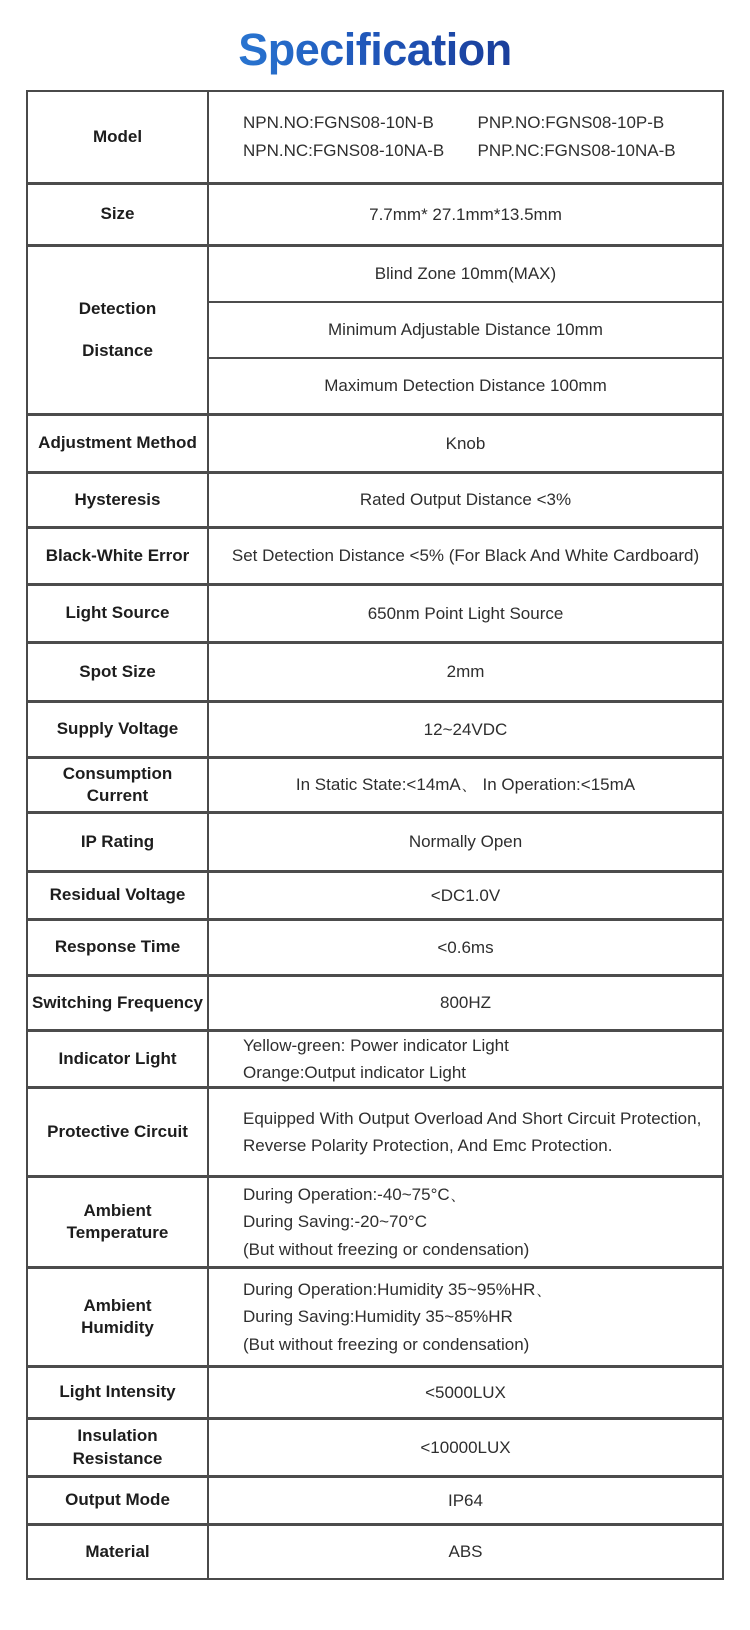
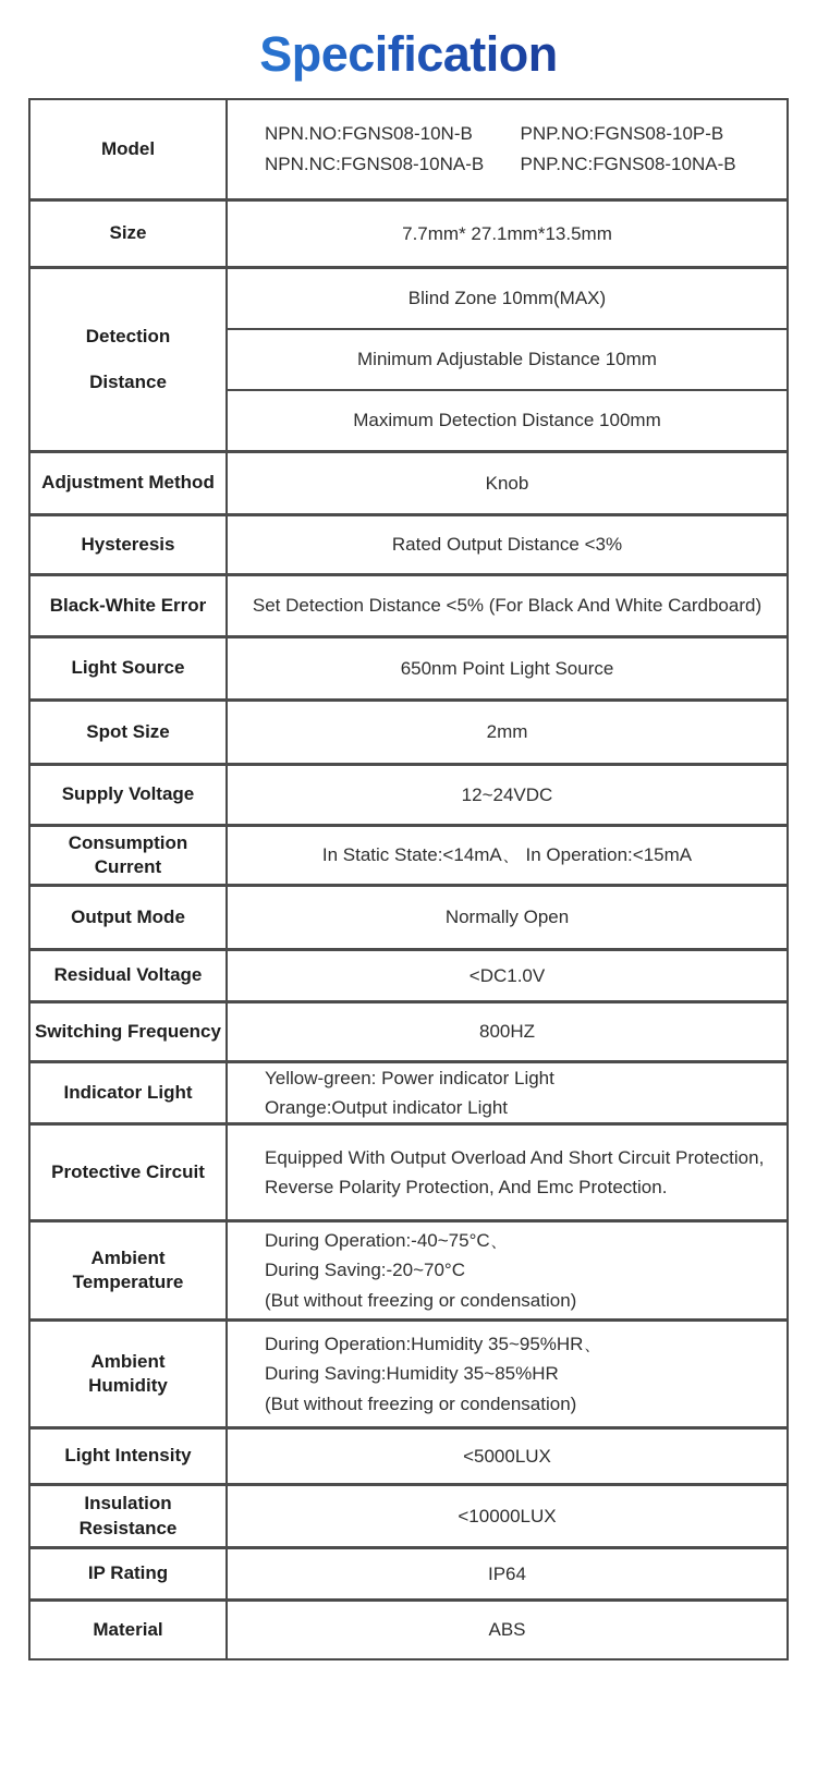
  Specification
  Model
  NPN.NO:FGNS08-10N-B
  PNP.NO:FGNS08-10P-B
  NPN.NC:FGNS08-10NA-B
  PNP.NC:FGNS08-10NA-B
  Size
  7.7mm* 27.1mm*13.5mm
  Detection
  Distance
  Blind Zone 10mm(MAX)
  Minimum Adjustable Distance 10mm
  Maximum Detection Distance 100mm
  Adjustment Method
  Knob
  Hysteresis
  Rated Output Distance <3%
  Black-White Error
  Set Detection Distance <5% (For Black And White Cardboard)
  Light Source
  650nm Point Light Source
  Spot Size
  2mm
  Supply Voltage
  12~24VDC
  Consumption
  Current
  In Static State:<14mA、 In Operation:<15mA
- IP Rating
+ Output Mode
  Normally Open
  Residual Voltage
  <DC1.0V
- Response Time
- <0.6ms
  Switching Frequency
  800HZ
  Indicator Light
  Yellow-green: Power indicator Light
  Orange:Output indicator Light
  Protective Circuit
  Equipped With Output Overload And Short Circuit Protection,
  Reverse Polarity Protection, And Emc Protection.
  Ambient
  Temperature
  During Operation:-40~75°C、
  During Saving:-20~70°C
  (But without freezing or condensation)
  Ambient
  Humidity
  During Operation:Humidity 35~95%HR、
  During Saving:Humidity 35~85%HR
  (But without freezing or condensation)
  Light Intensity
  <5000LUX
  Insulation
  Resistance
  <10000LUX
- Output Mode
+ IP Rating
  IP64
  Material
  ABS
